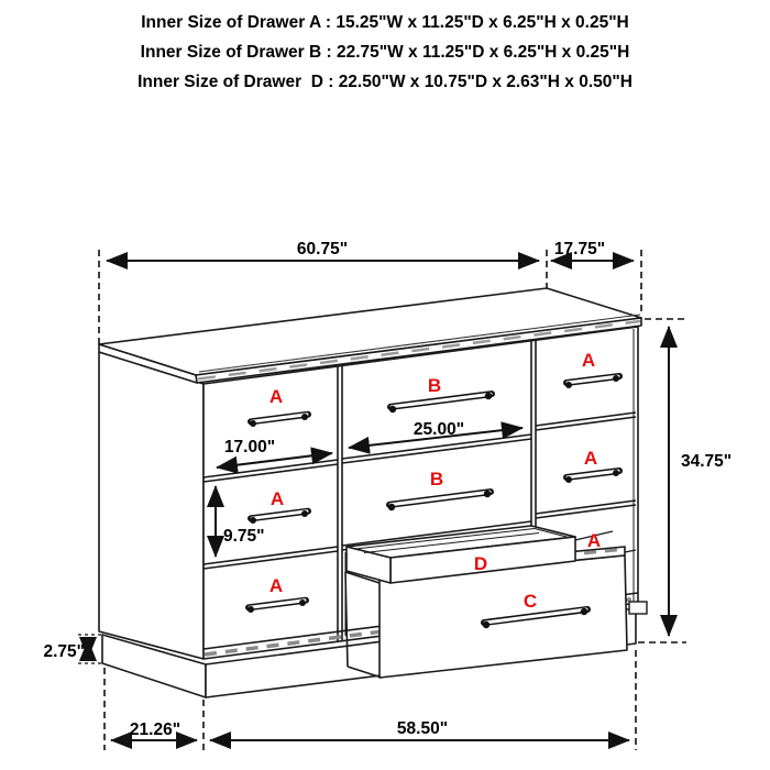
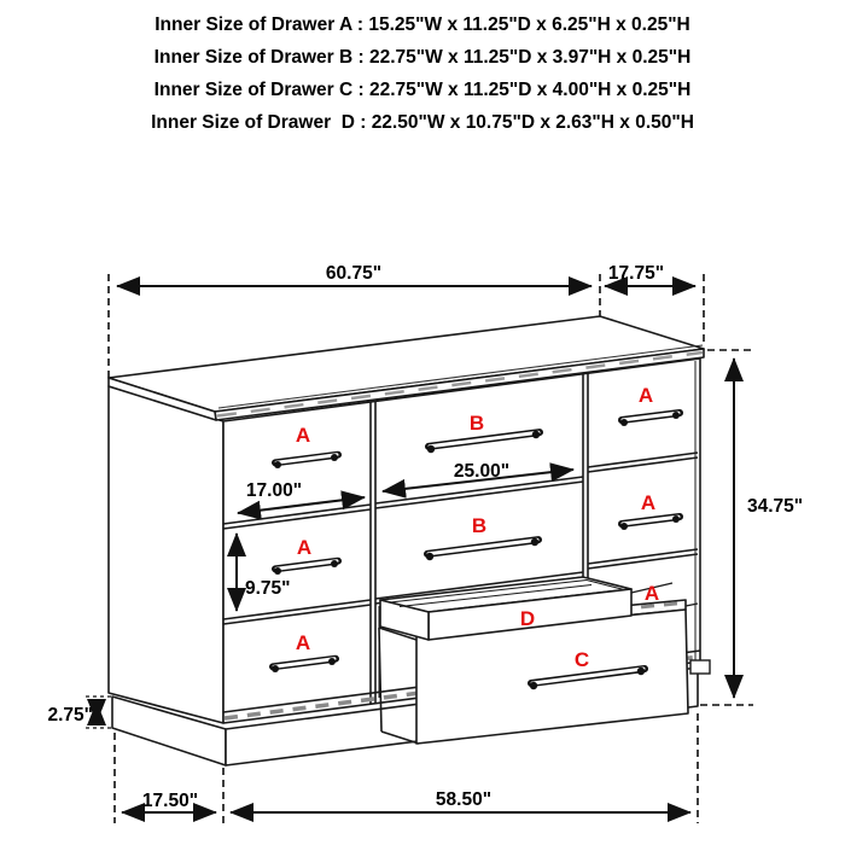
  Inner Size of Drawer A : 15.25"W x 11.25"D x 6.25"H x 0.25"H
- Inner Size of Drawer B : 22.75"W x 11.25"D x 6.25"H x 0.25"H
+ Inner Size of Drawer B : 22.75"W x 11.25"D x 3.97"H x 0.25"H
+ Inner Size of Drawer C : 22.75"W x 11.25"D x 4.00"H x 0.25"H
  Inner Size of Drawer D : 22.50"W x 10.75"D x 2.63"H x 0.50"H
  A
  A
  A
  A
  A
  A
  B
  B
  C
  D
  60.75"
  17.75"
  34.75"
  17.00"
  25.00"
  9.75"
  2.75"
- 21.26"
+ 17.50"
  58.50"
